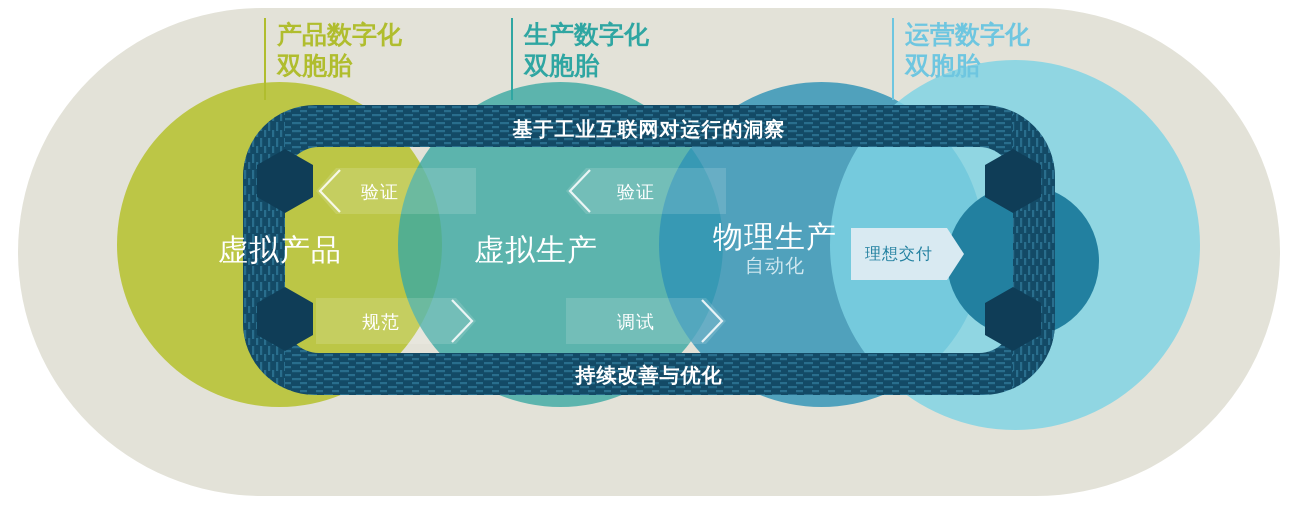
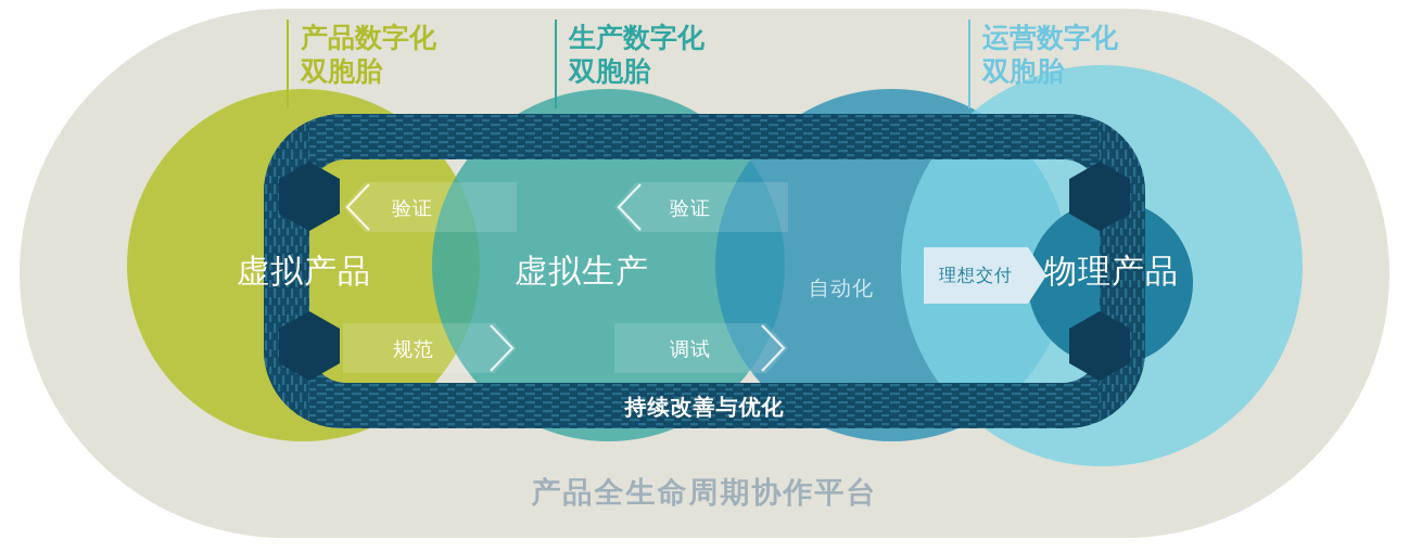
- 基于工业互联网对运行的洞察
  持续改善与优化
  验证
  验证
  规范
  调试
  理想交付
  虚拟产品
  虚拟生产
- 物理生产
  自动化
+ 物理产品
  产品数字化
  双胞胎
  生产数字化
  双胞胎
  运营数字化
  双胞胎
+ 产品全生命周期协作平台
